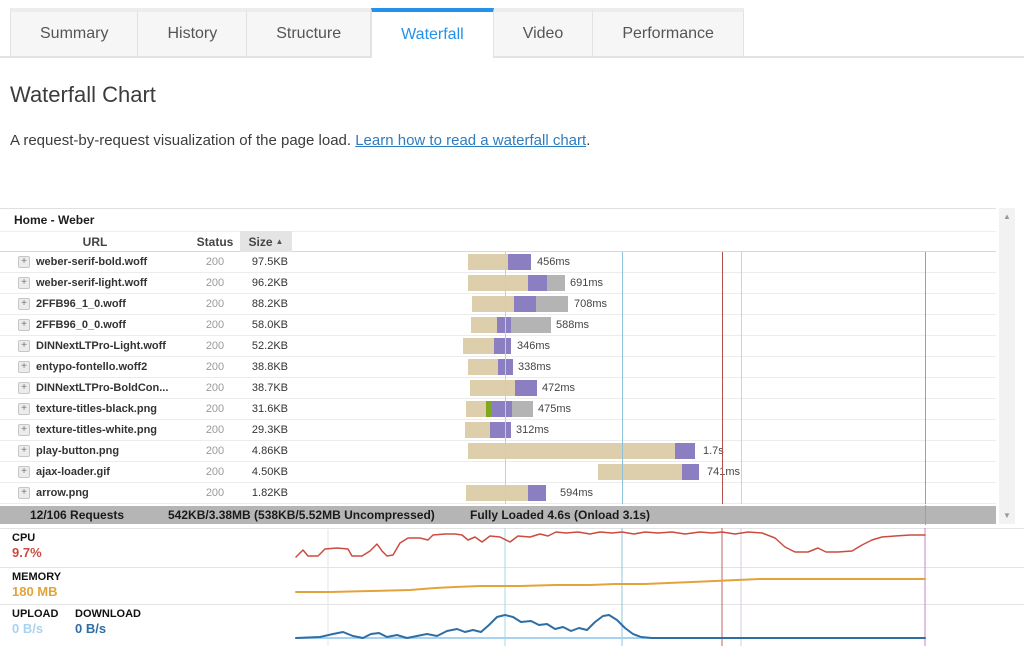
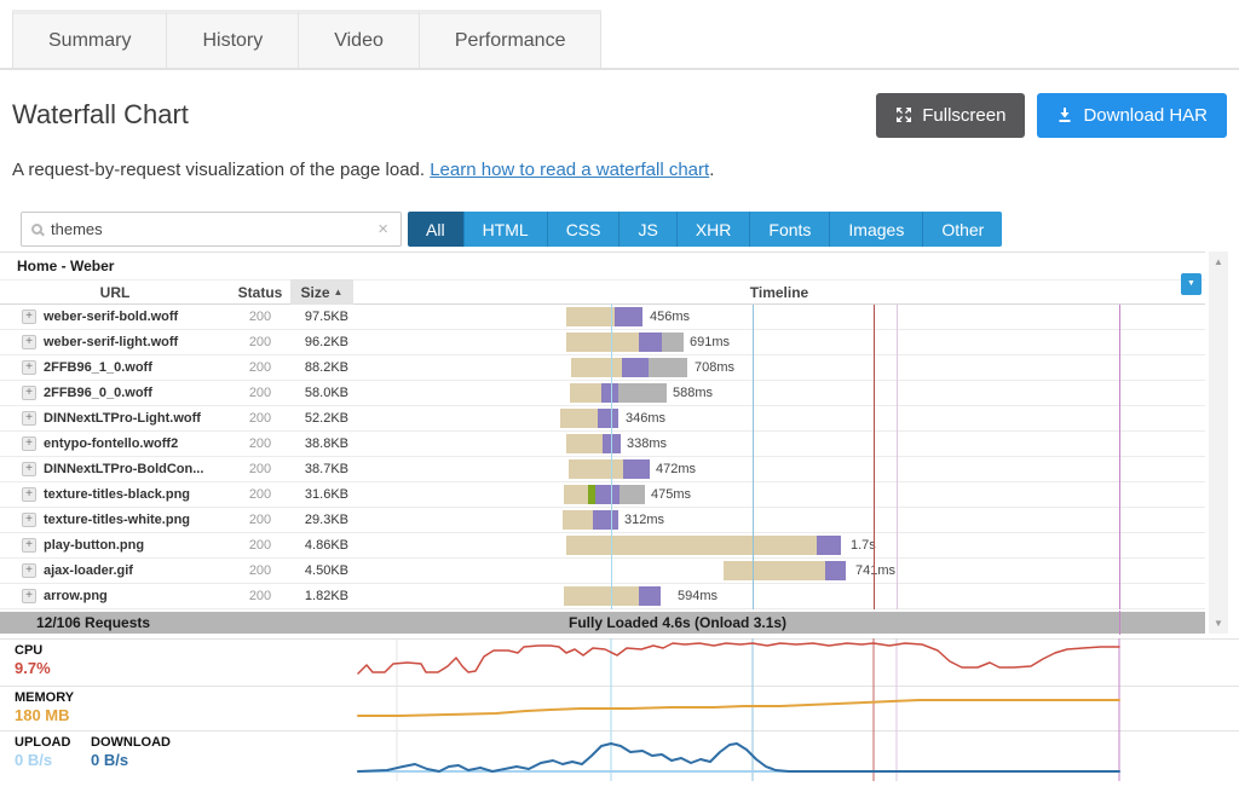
  Summary
  History
- Structure
- Waterfall
  Video
  Performance
  Waterfall Chart
+ Fullscreen
+ Download HAR
  A request-by-request visualization of the page load. Learn how to read a waterfall chart.
+ themes
+ ×
+ All
+ HTML
+ CSS
+ JS
+ XHR
+ Fonts
+ Images
+ Other
  Home - Weber
  URL
  Status
  Size
  ▲
+ Timeline
  +
  weber-serif-bold.woff
  200
  97.5KB
  456ms
  +
  weber-serif-light.woff
  200
  96.2KB
  691ms
  +
  2FFB96_1_0.woff
  200
  88.2KB
  708ms
  +
  2FFB96_0_0.woff
  200
  58.0KB
  588ms
  +
  DINNextLTPro-Light.woff
  200
  52.2KB
  346ms
  +
  entypo-fontello.woff2
  200
  38.8KB
  338ms
  +
  DINNextLTPro-BoldCon...
  200
  38.7KB
  472ms
  +
  texture-titles-black.png
  200
  31.6KB
  475ms
  +
  texture-titles-white.png
  200
  29.3KB
  312ms
  +
  play-button.png
  200
  4.86KB
  1.7
  +
  ajax-loader.gif
  200
  4.50KB
  74ms
  +
  arrow.png
  200
  1.82KB
  594ms
  12/106 Requests
- 542KB/3.38MB (538KB/5.52MB Uncompressed)
  Fully Loaded 4.6s (Onload 3.1s)
  ▲
  ▼
  CPU
  9.7%
  MEMORY
  180 MB
  UPLOAD
  0 B/s
  DOWNLOAD
  0 B/s
